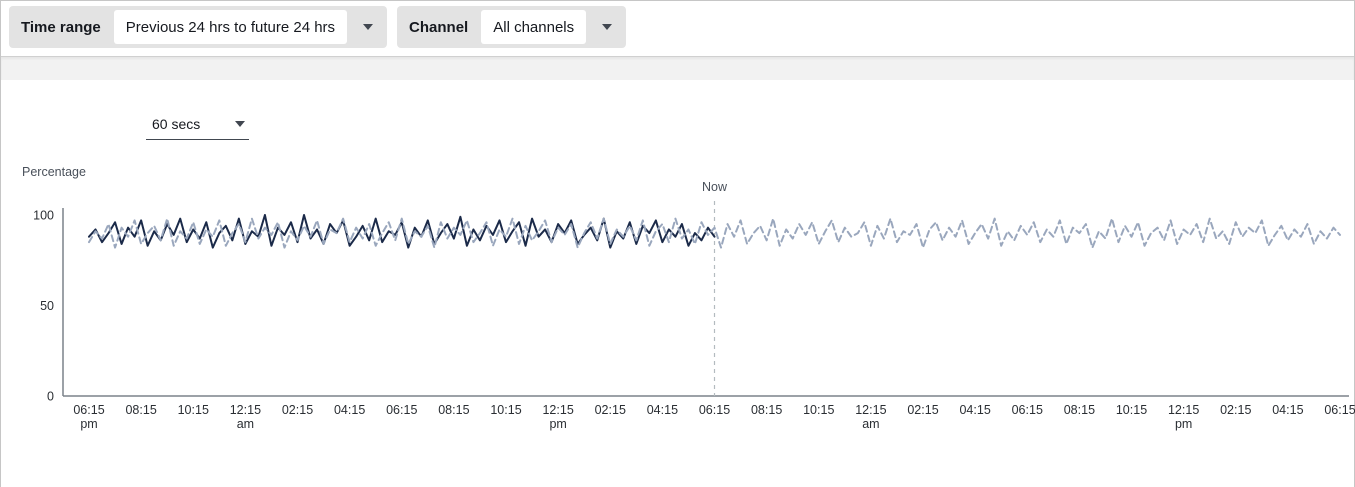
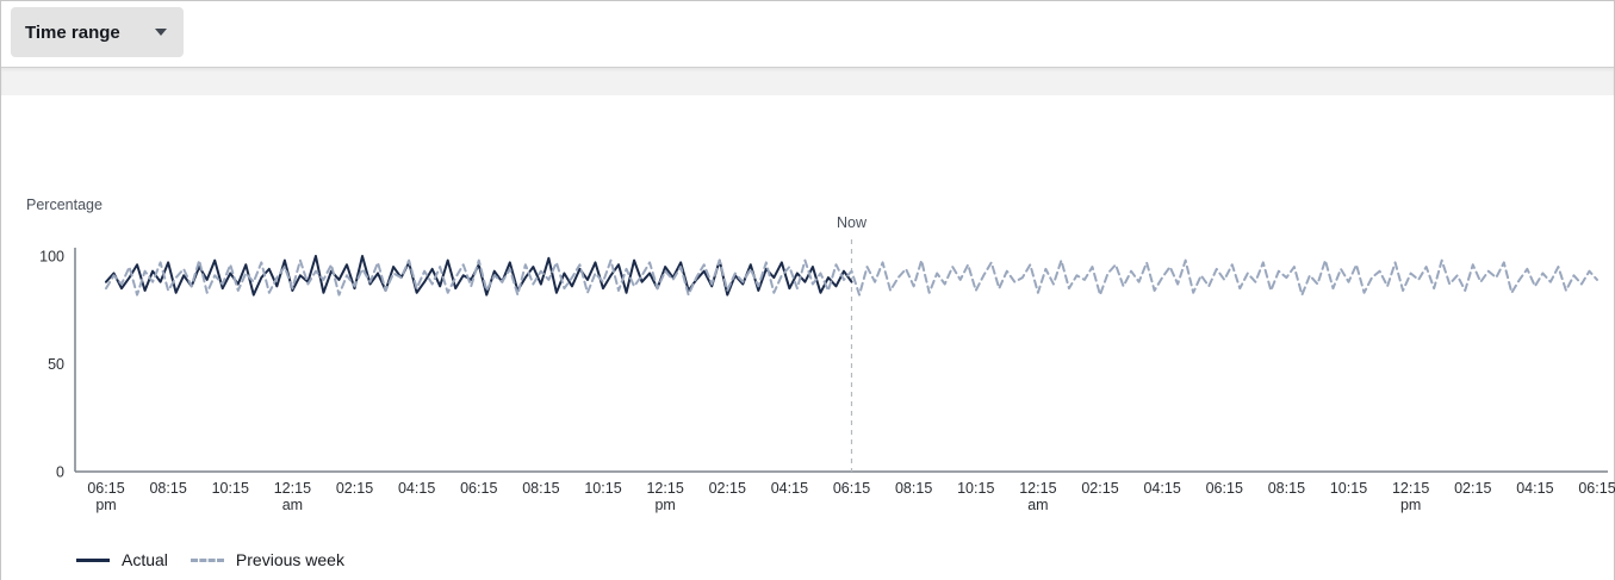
  Time range
- Previous 24 hrs to future 24 hrs
- Channel
- All channels
- 60 secs
  Percentage
  100
  50
  0
  06:15
  pm
  08:15
  10:15
  12:15
  am
  02:15
  04:15
  06:15
  08:15
  10:15
  12:15
  pm
  02:15
  04:15
  06:15
  08:15
  10:15
  12:15
  am
  02:15
  04:15
  06:15
  08:15
  10:15
  12:15
  pm
  02:15
  04:15
  06:15
  Now
+ Actual
+ Previous week
